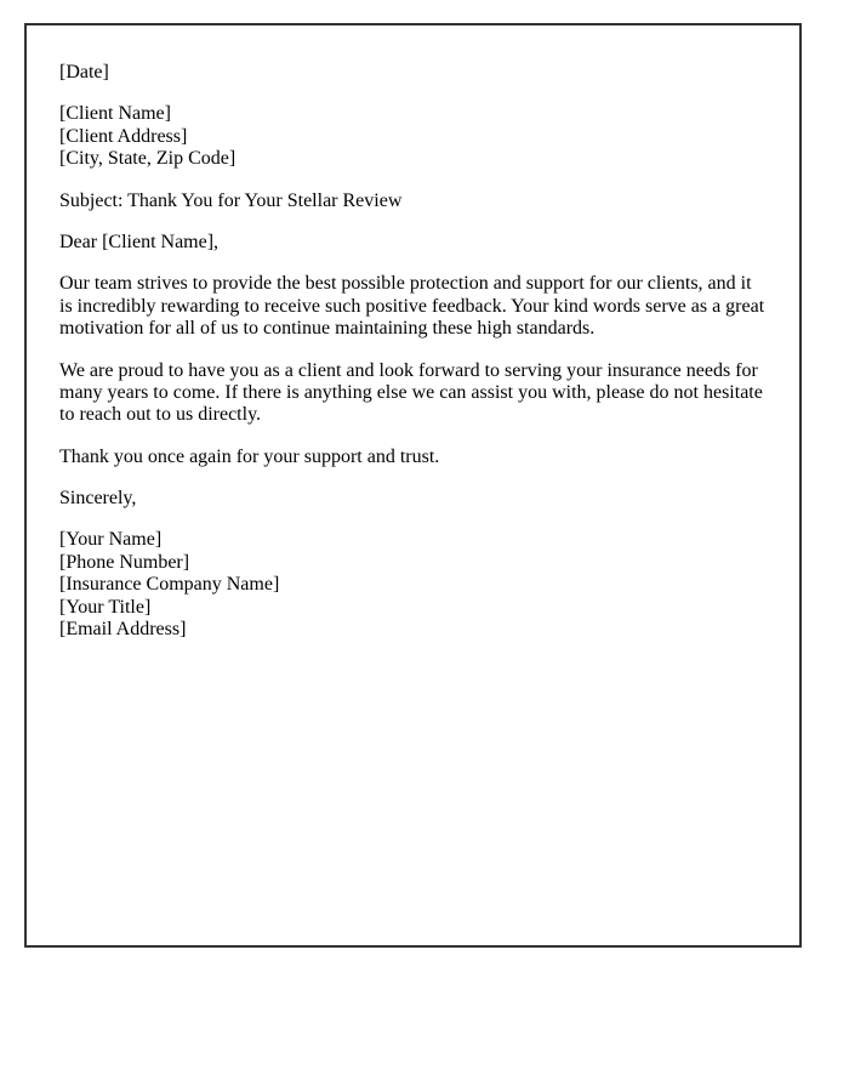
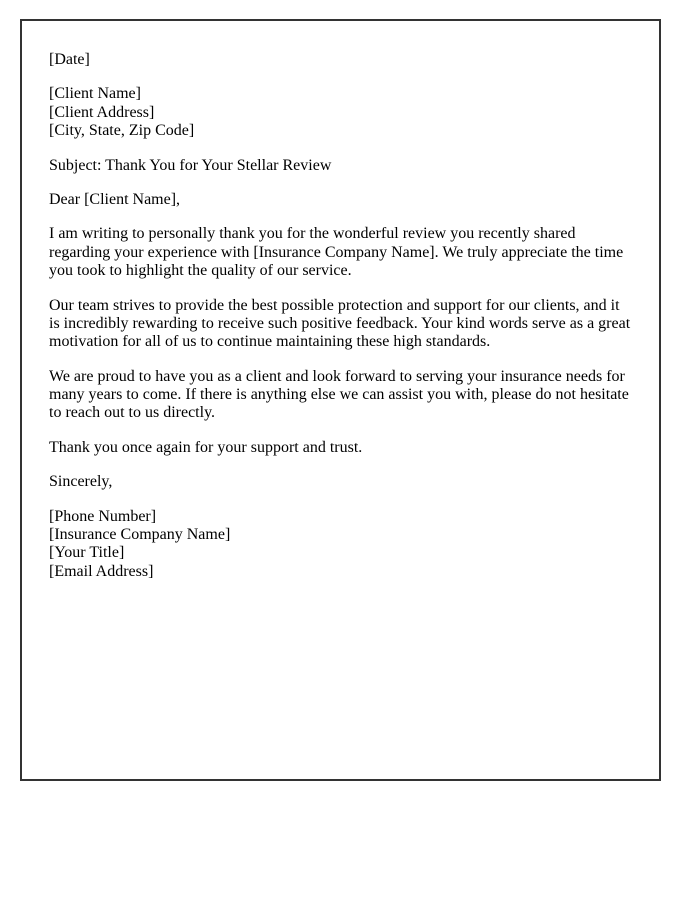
  [Date]
  [Client Name]
  [Client Address]
  [City, State, Zip Code]
  Subject: Thank You for Your Stellar Review
  Dear [Client Name],
+ I am writing to personally thank you for the wonderful review you recently shared regarding your experience with [Insurance Company Name]. We truly appreciate the time you took to highlight the quality of our service.
  Our team strives to provide the best possible protection and support for our clients, and it is incredibly rewarding to receive such positive feedback. Your kind words serve as a great motivation for all of us to continue maintaining these high standards.
  We are proud to have you as a client and look forward to serving your insurance needs for many years to come. If there is anything else we can assist you with, please do not hesitate to reach out to us directly.
  Thank you once again for your support and trust.
  Sincerely,
- [Your Name]
  [Phone Number]
  [Insurance Company Name]
  [Your Title]
  [Email Address]
